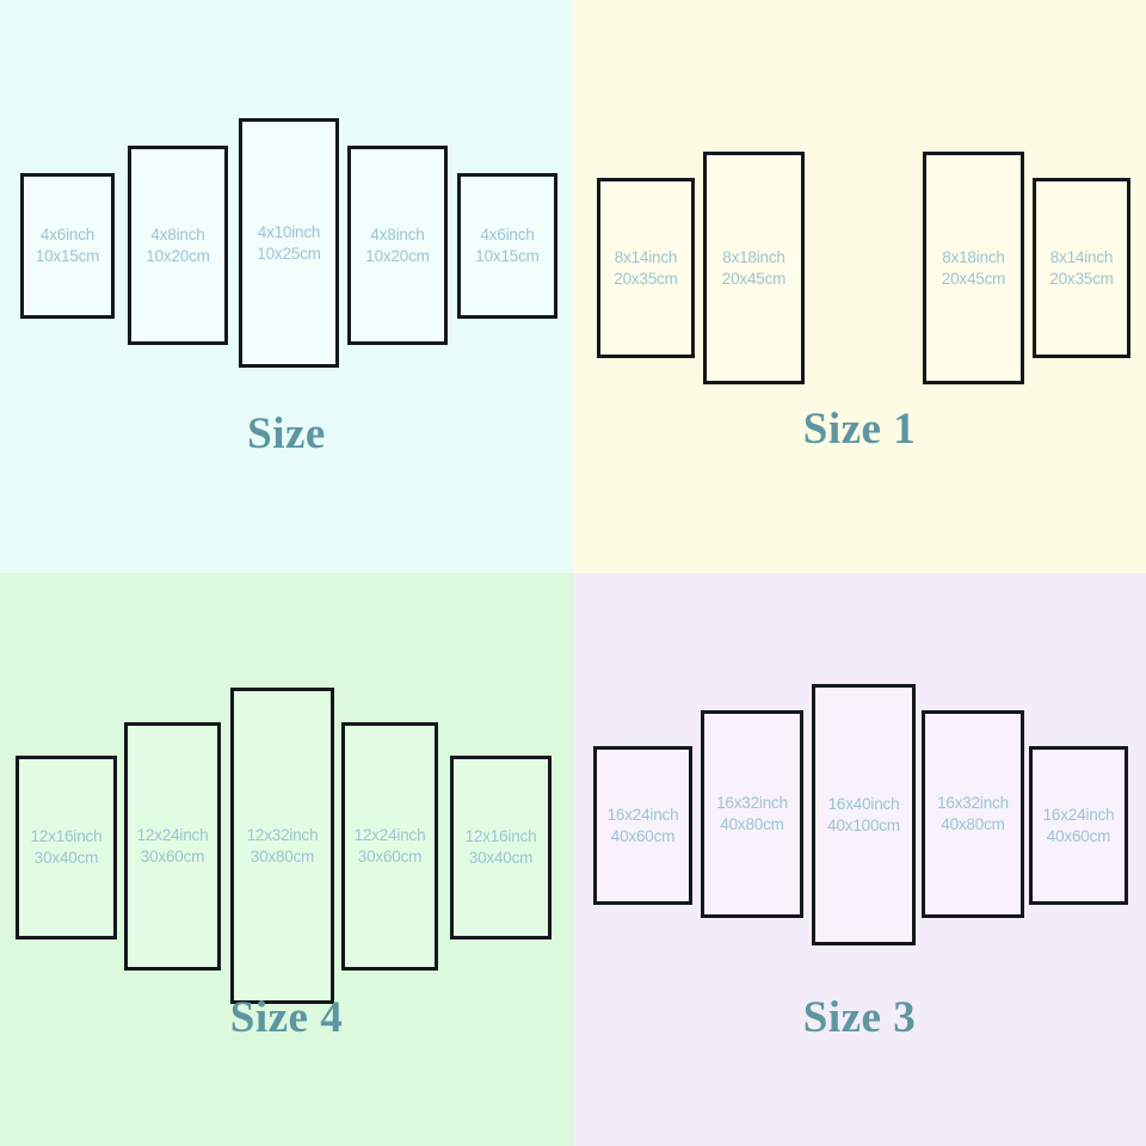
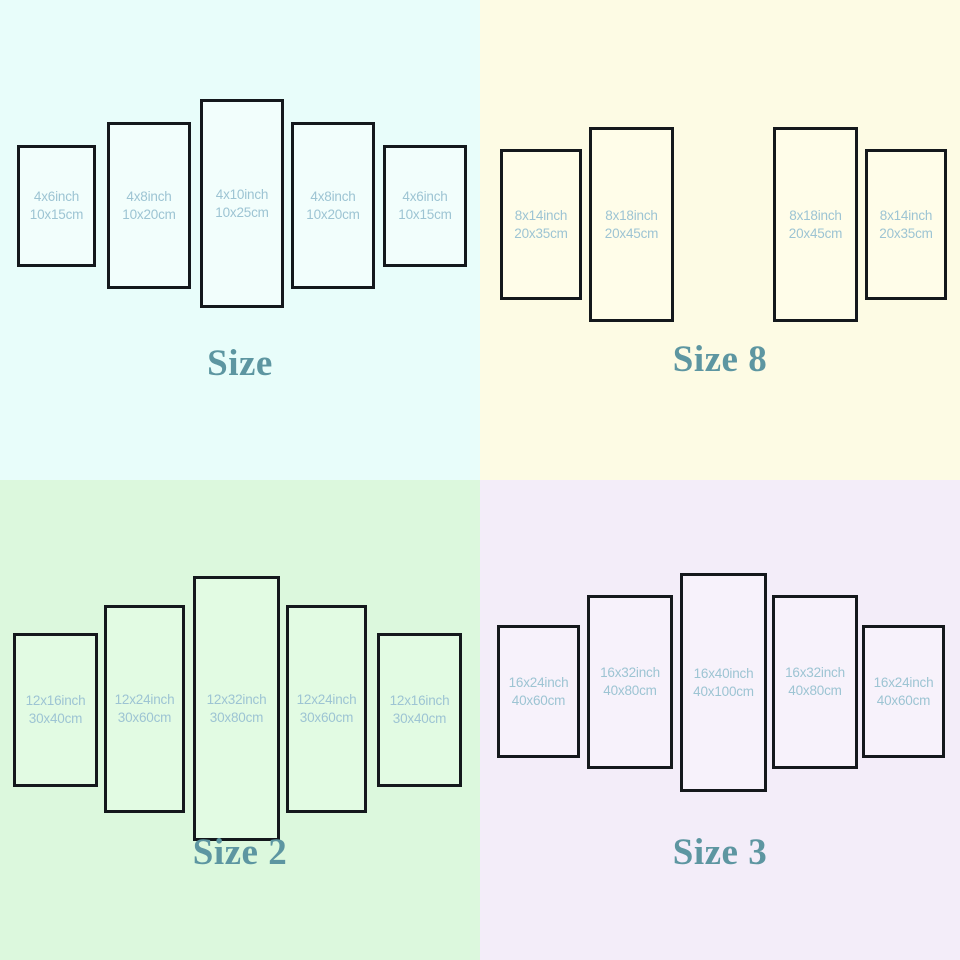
  4x6inch
  10x15cm
  4x8inch
  10x20cm
  4x10inch
  10x25cm
  4x8inch
  10x20cm
  4x6inch
  10x15cm
  Size
  8x14inch
  20x35cm
  8x18inch
  20x45cm
  8x18inch
  20x45cm
  8x14inch
  20x35cm
- Size 1
+ Size 8
  12x16inch
  30x40cm
  12x24inch
  30x60cm
  12x32inch
  30x80cm
  12x24inch
  30x60cm
  12x16inch
  30x40cm
- Size 4
+ Size 2
  16x24inch
  40x60cm
  16x32inch
  40x80cm
  16x40inch
  40x100cm
  16x32inch
  40x80cm
  16x24inch
  40x60cm
  Size 3
